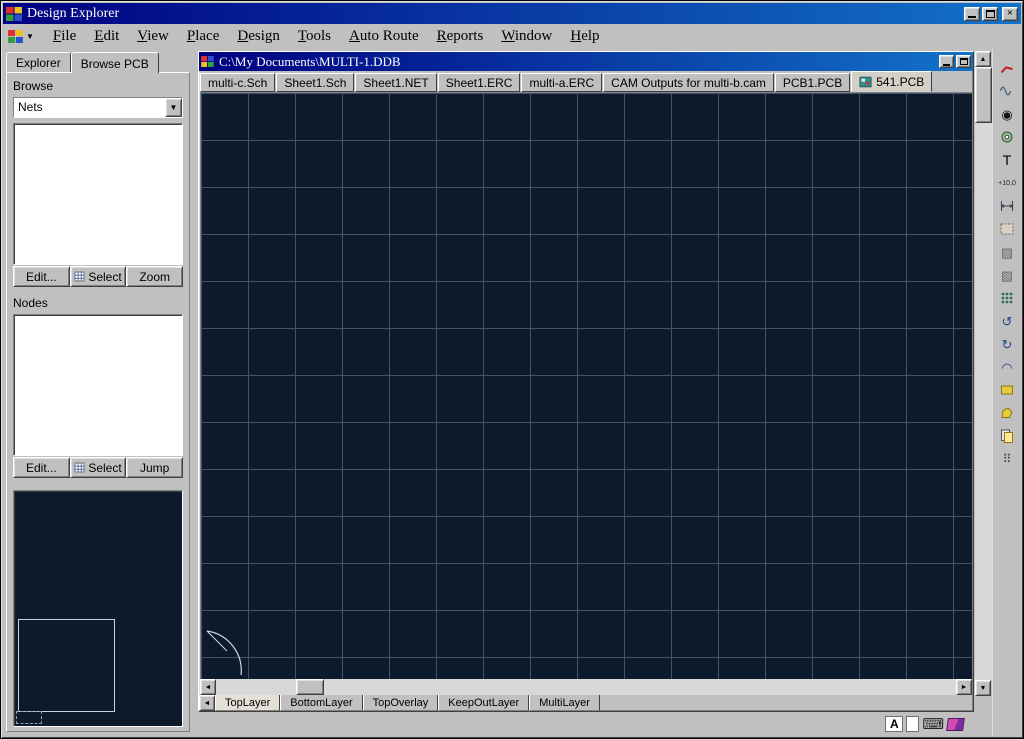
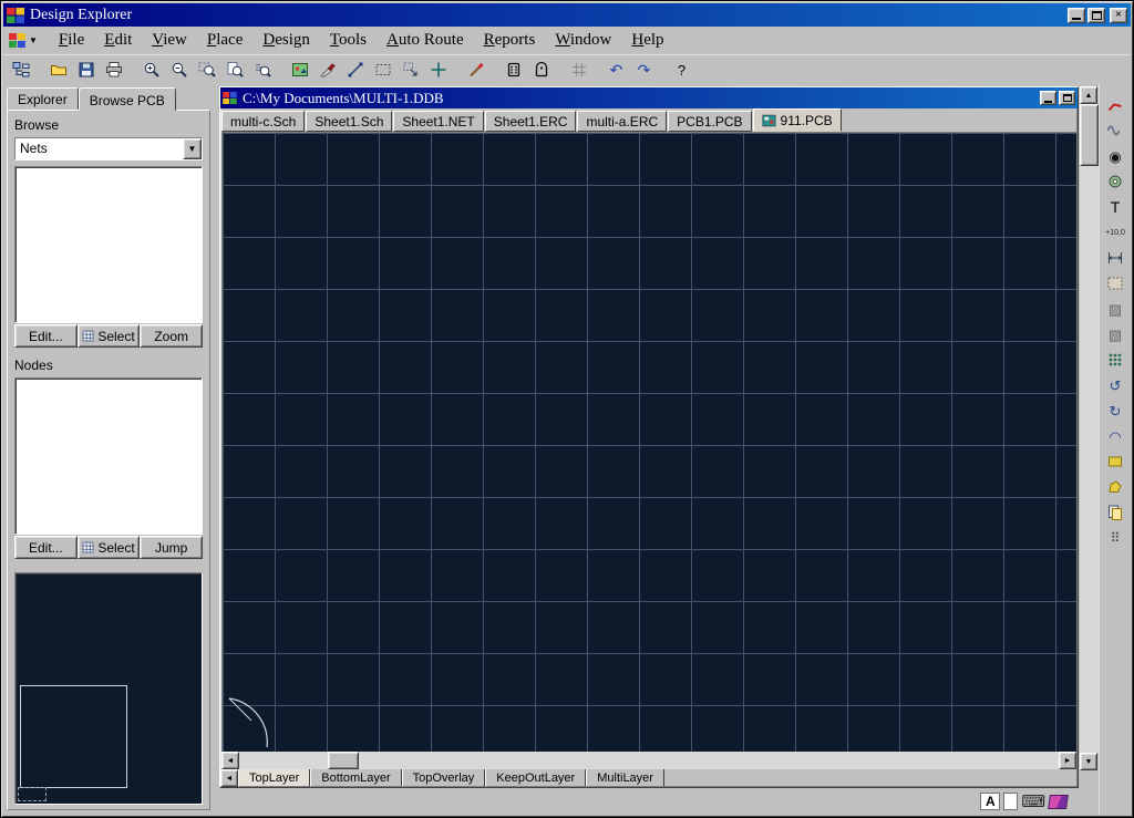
  Design Explorer
  ×
  ▼
  File
  Edit
  View
  Place
  Design
  Tools
  Auto Route
  Reports
  Window
  Help
+ ↶
+ ↷
+ ?
  Explorer
  Browse PCB
  Browse
  Nets
  ▼
  Edit...
  Select
  Zoom
  Nodes
  Edit...
  Select
  Jump
  C:\My Documents\MULTI-1.DDB
  multi-c.Sch
  Sheet1.Sch
  Sheet1.NET
  Sheet1.ERC
  multi-a.ERC
- CAM Outputs for multi-b.cam
  PCB1.PCB
- 541.PCB
+ 911.PCB
  TopLayer
  BottomLayer
  TopOverlay
  KeepOutLayer
  MultiLayer
  A
  ⌨
  ◉
  T
  ▨
  ▧
  ↺
  ↻
  ◠
  ⠿
